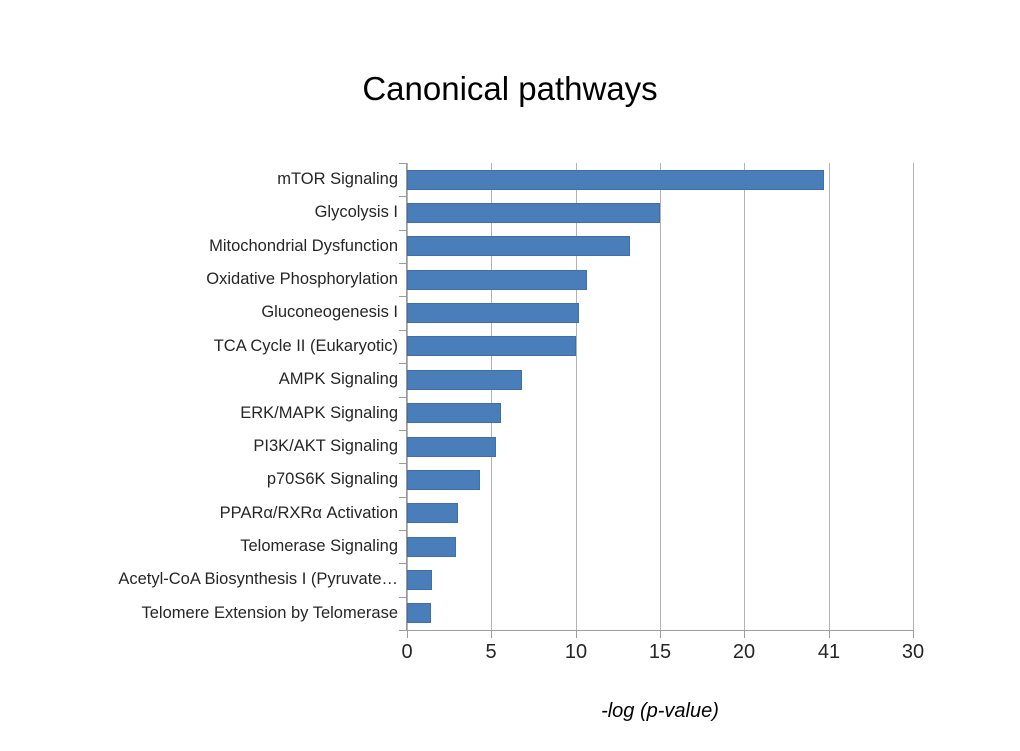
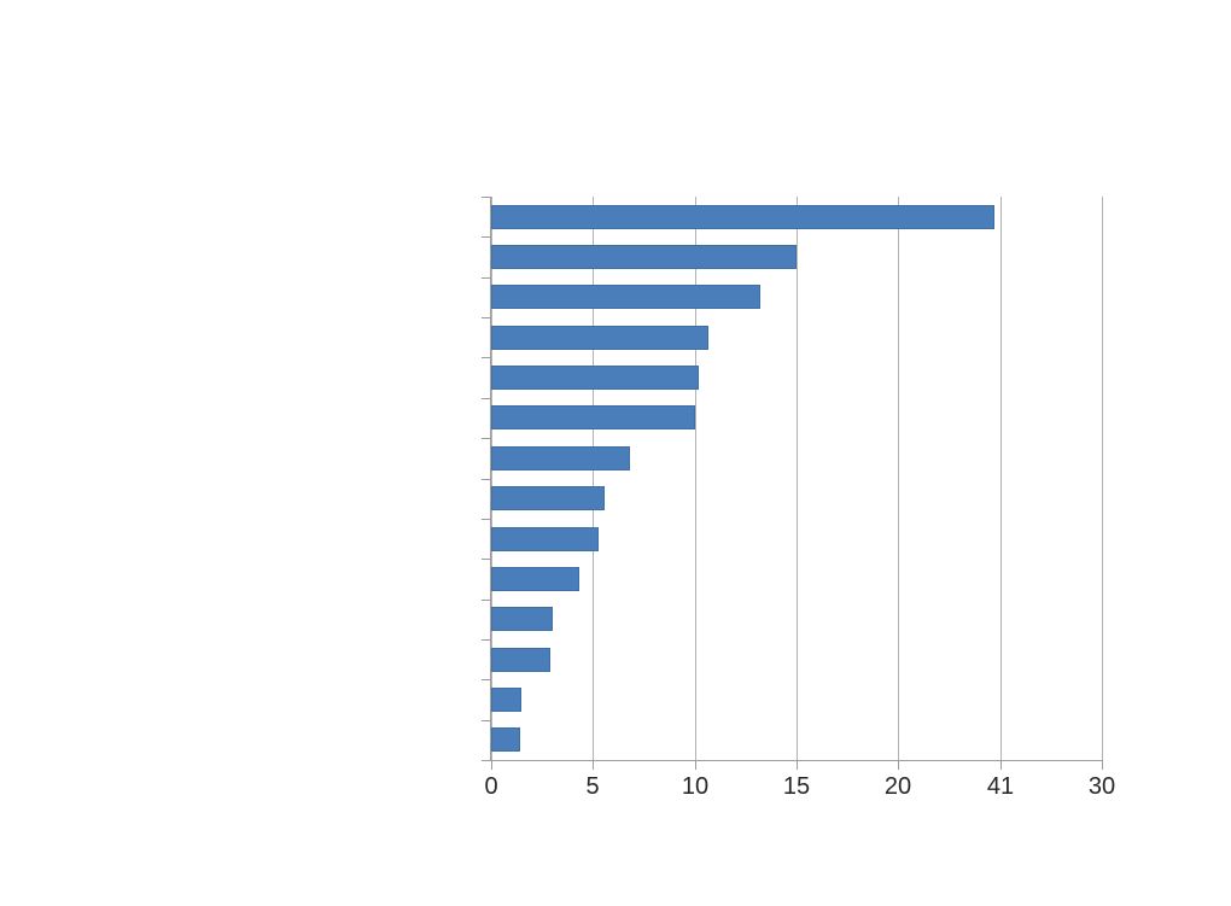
- Canonical pathways
- mTOR Signaling
- Glycolysis I
- Mitochondrial Dysfunction
- Oxidative Phosphorylation
- Gluconeogenesis I
- TCA Cycle II (Eukaryotic)
- AMPK Signaling
- ERK/MAPK Signaling
- PI3K/AKT Signaling
- p70S6K Signaling
- PPARα/RXRα Activation
- Telomerase Signaling
- Acetyl-CoA Biosynthesis I (Pyruvate…
- Telomere Extension by Telomerase
- -log (p-value)
  0
  5
  10
  15
  20
  41
  30
